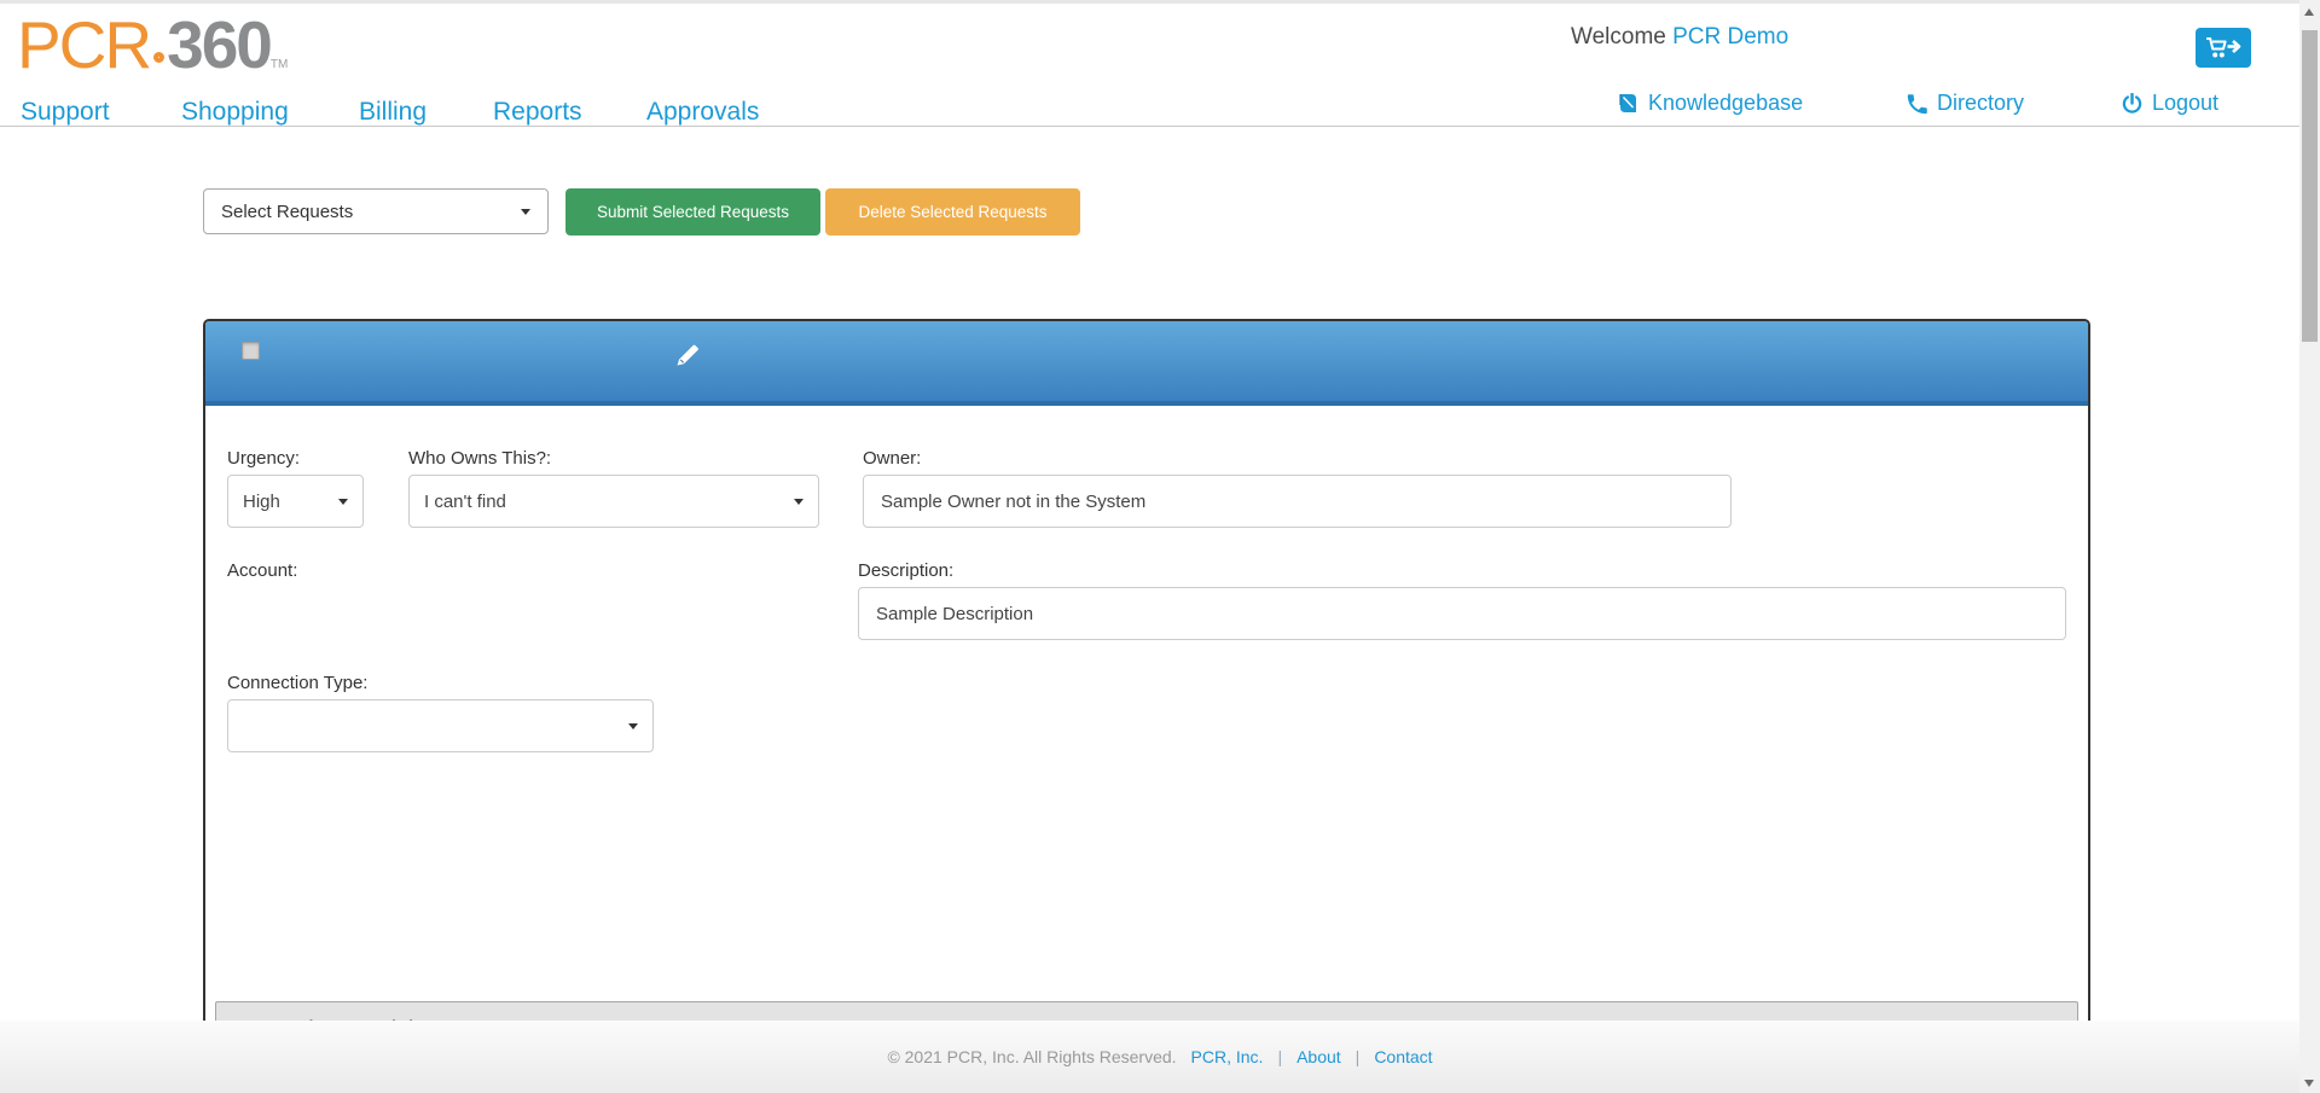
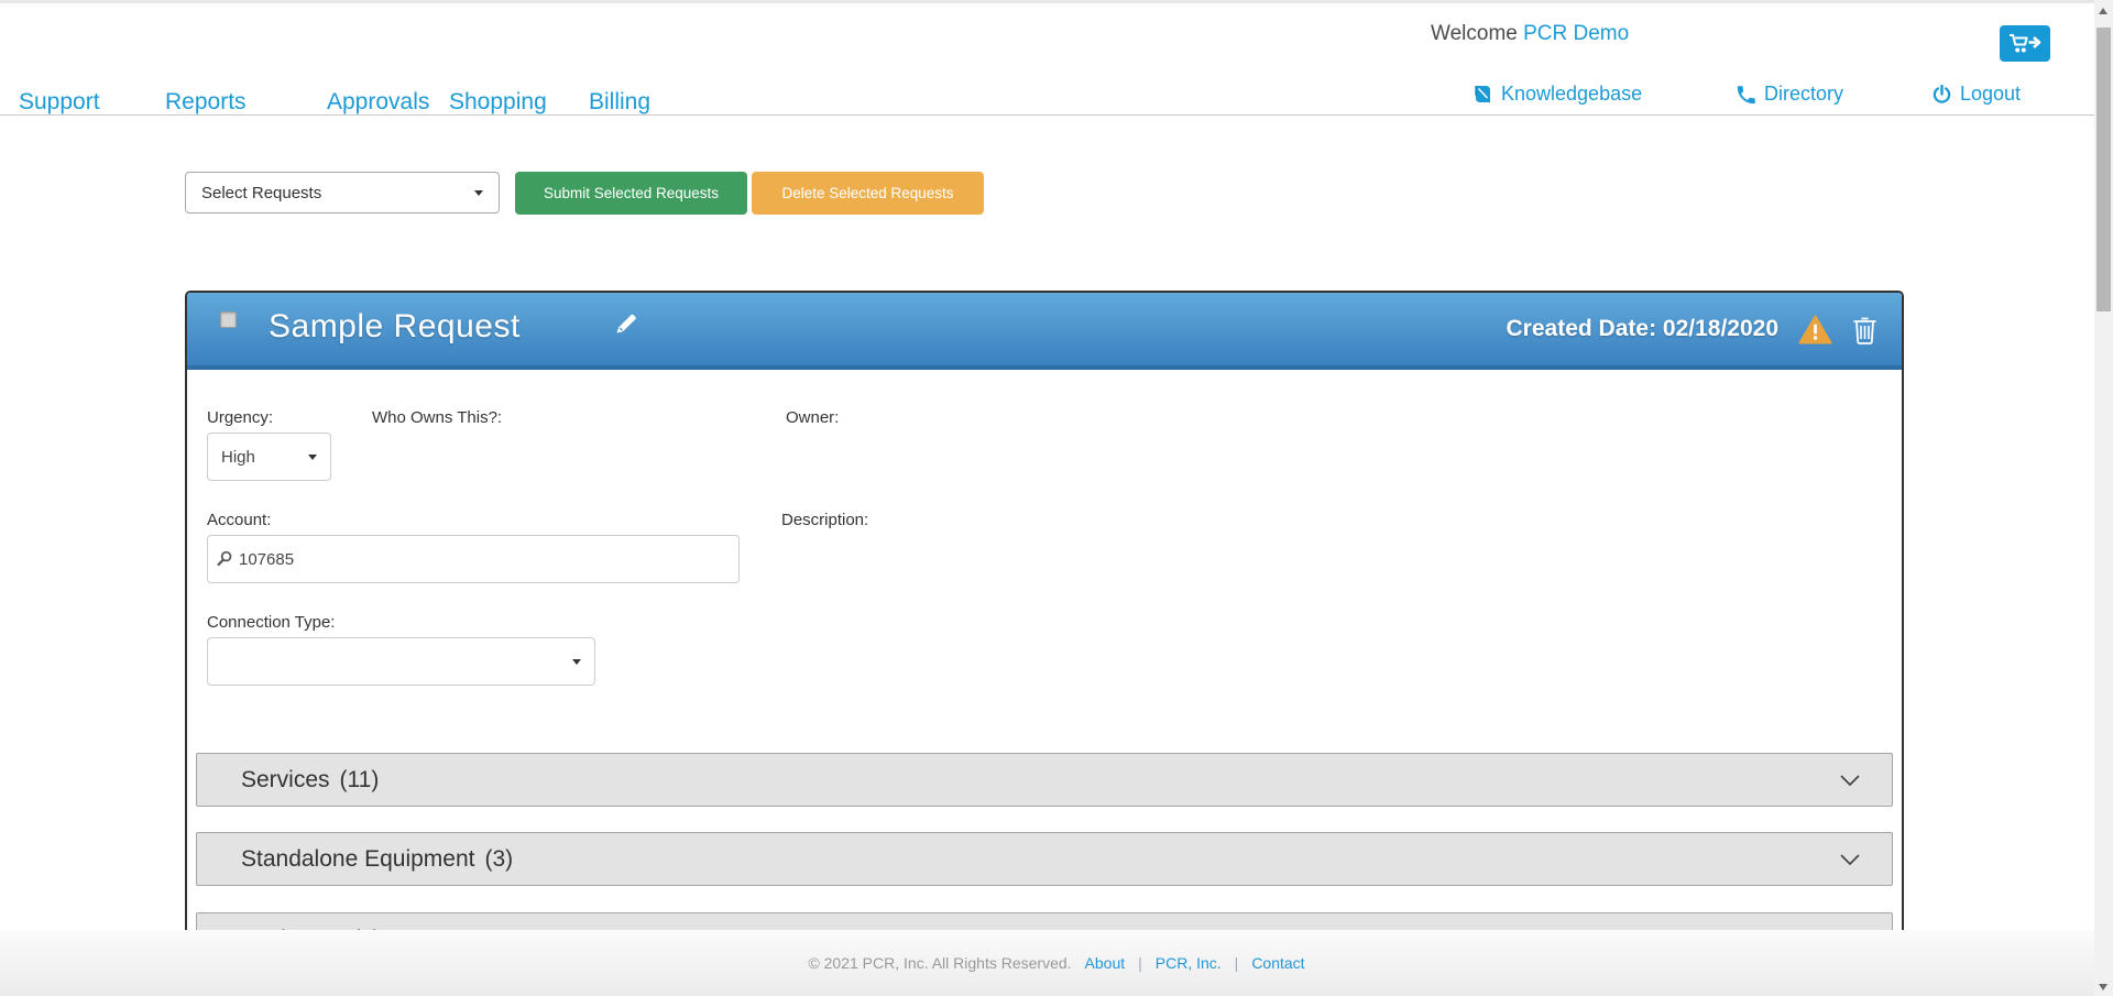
- PCR 360TM
  Support
- Shopping
+ Reports
- Billing
+ Approvals
- Reports
+ Shopping
- Approvals
+ Billing
  Welcome PCR Demo
  Knowledgebase
  Directory
  Logout
  Select Requests
  Submit Selected Requests
  Delete Selected Requests
+ Sample Request
+ Created Date: 02/18/2020
  Urgency:
  High
  Who Owns This?:
- I can't find
  Owner:
- Sample Owner not in the System
  Account:
+ 107685
  Description:
- Sample Description
  Connection Type:
+ Services
+ (11)
+ Standalone Equipment
+ (3)
  © 2021 PCR, Inc. All Rights Reserved.
- PCR, Inc.
+ About
  |
- About
+ PCR, Inc.
  |
  Contact
